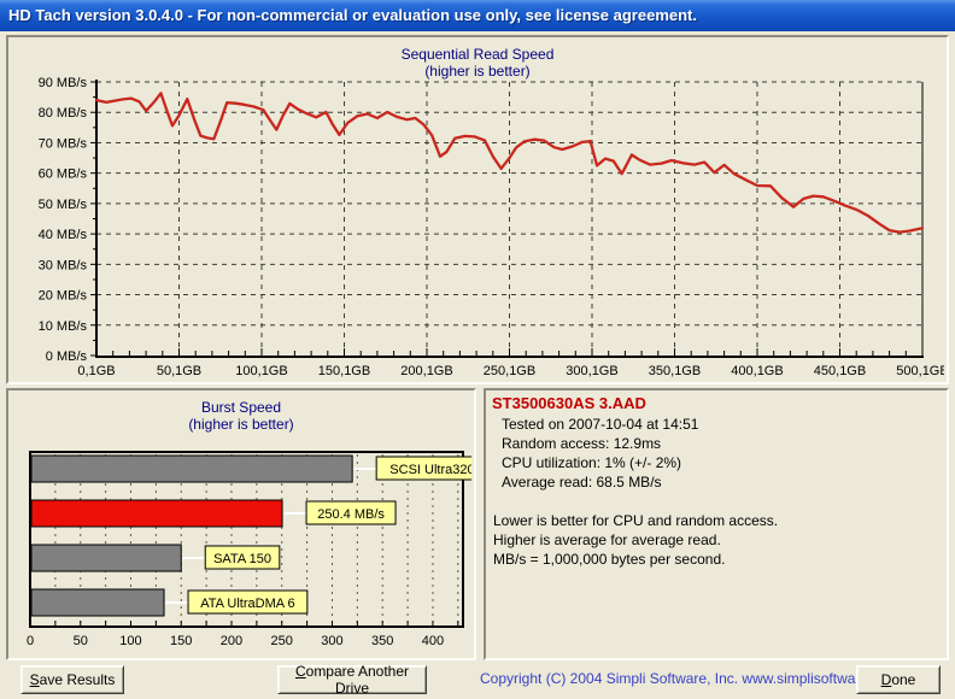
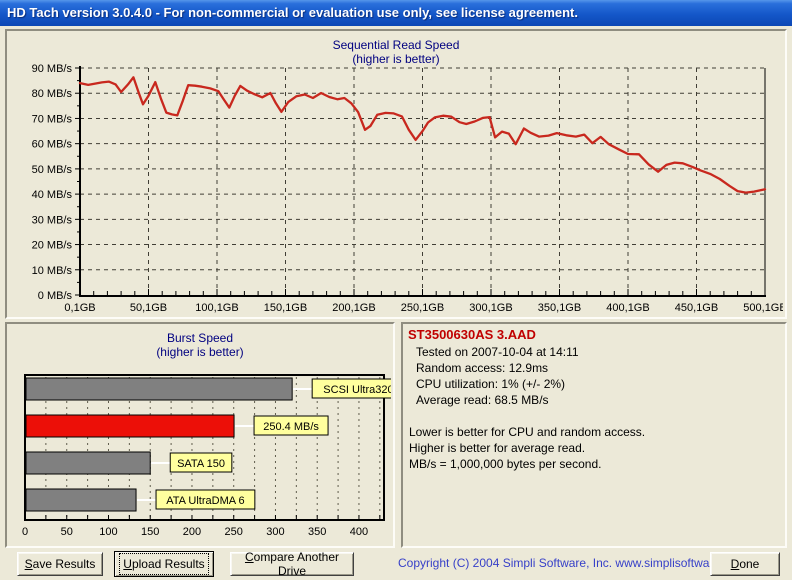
  HD Tach version 3.0.4.0 - For non-commercial or evaluation use only, see license agreement.
  Sequential Read Speed
  (higher is better)
  90 MB/s
  80 MB/s
  70 MB/s
  60 MB/s
  50 MB/s
  40 MB/s
  30 MB/s
  20 MB/s
  10 MB/s
  0 MB/s
  0,1GB
  50,1GB
  100,1GB
  150,1GB
  200,1GB
  250,1GB
  300,1GB
  350,1GB
  400,1GB
  450,1GB
  500,1G
  Burst Speed
  (higher is better)
  0
  50
  100
  150
  200
  250
  300
  350
  400
  SCSI Ultra320
  250.4 MB/s
  SATA 150
  ATA UltraDMA 6
  ST3500630AS 3.AAD
- Tested on 2007-10-04 at 14:51
+ Tested on 2007-10-04 at 14:11
  Random access: 12.9ms
  CPU utilization: 1% (+/- 2%)
  Average read: 68.5 MB/s
  Lower is better for CPU and random access.
- Higher is average for average read.
+ Higher is better for average read.
  MB/s = 1,000,000 bytes per second.
  Save Results
+ Upload Results
  Compare Another Drive
  Copyright (C) 2004 Simpli Software, Inc. www.simplisoftwa
  Done
